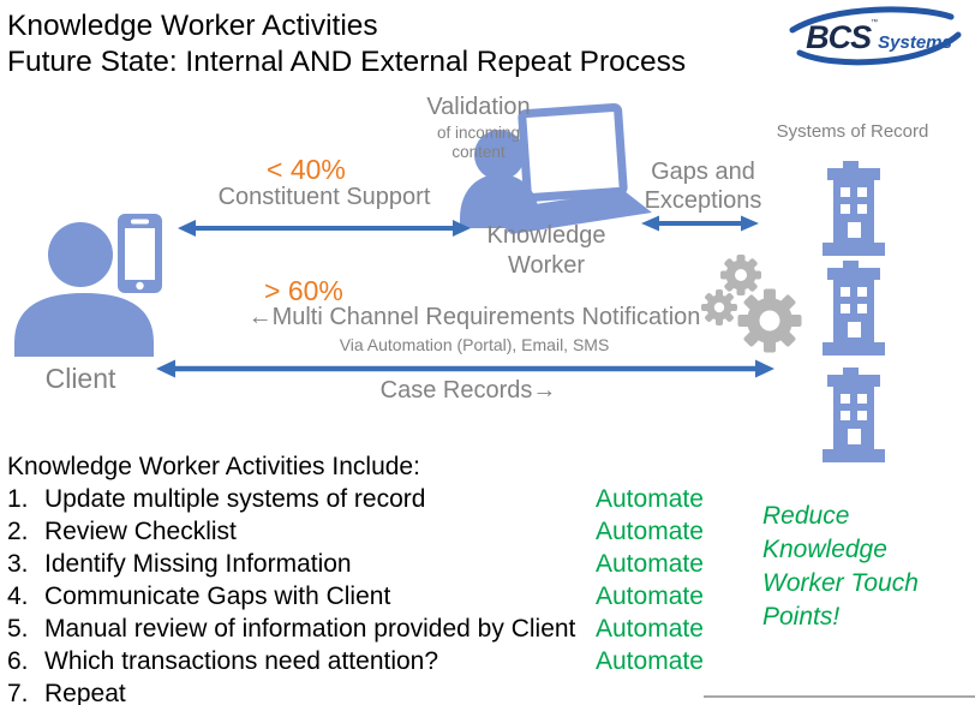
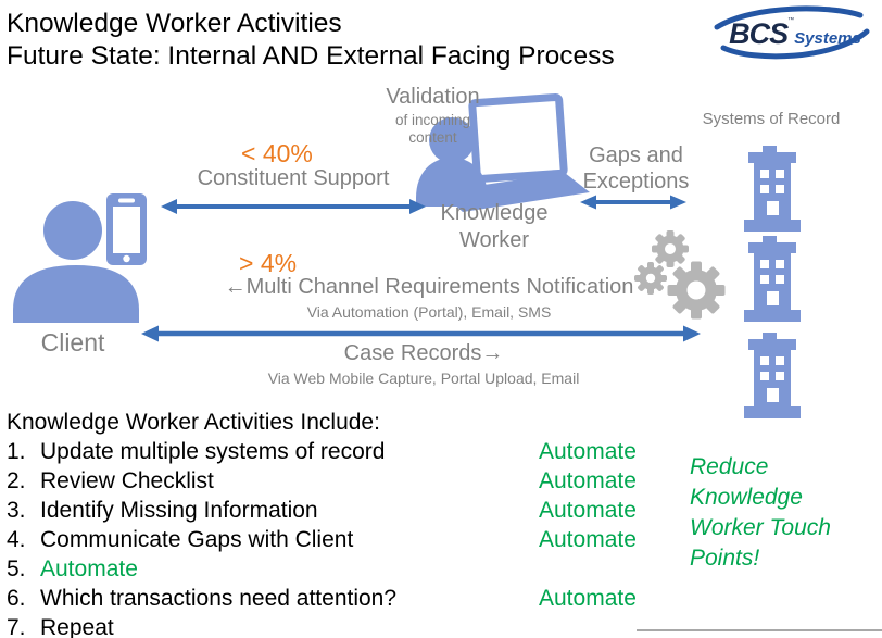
  Knowledge Worker Activities
- Future State: Internal AND External Repeat Process
+ Future State: Internal AND External Facing Process
  BCS Systems
  Validation
  of incoming content
  Knowledge Worker
  Client
  Systems of Record
  < 40%
  Constituent Support
  Gaps and Exceptions
- > 60%
+ > 4%
  ←Multi Channel Requirements Notification
  Via Automation (Portal), Email, SMS
  Case Records→
+ Via Web Mobile Capture, Portal Upload, Email
  Knowledge Worker Activities Include:
  1.
  Update multiple systems of record
  Automate
  2.
  Review Checklist
  Automate
  3.
  Identify Missing Information
  Automate
  4.
  Communicate Gaps with Client
  Automate
  5.
- Manual review of information provided by Client
  Automate
  6.
  Which transactions need attention?
  Automate
  7.
  Repeat
  Reduce Knowledge Worker Touch Points!
